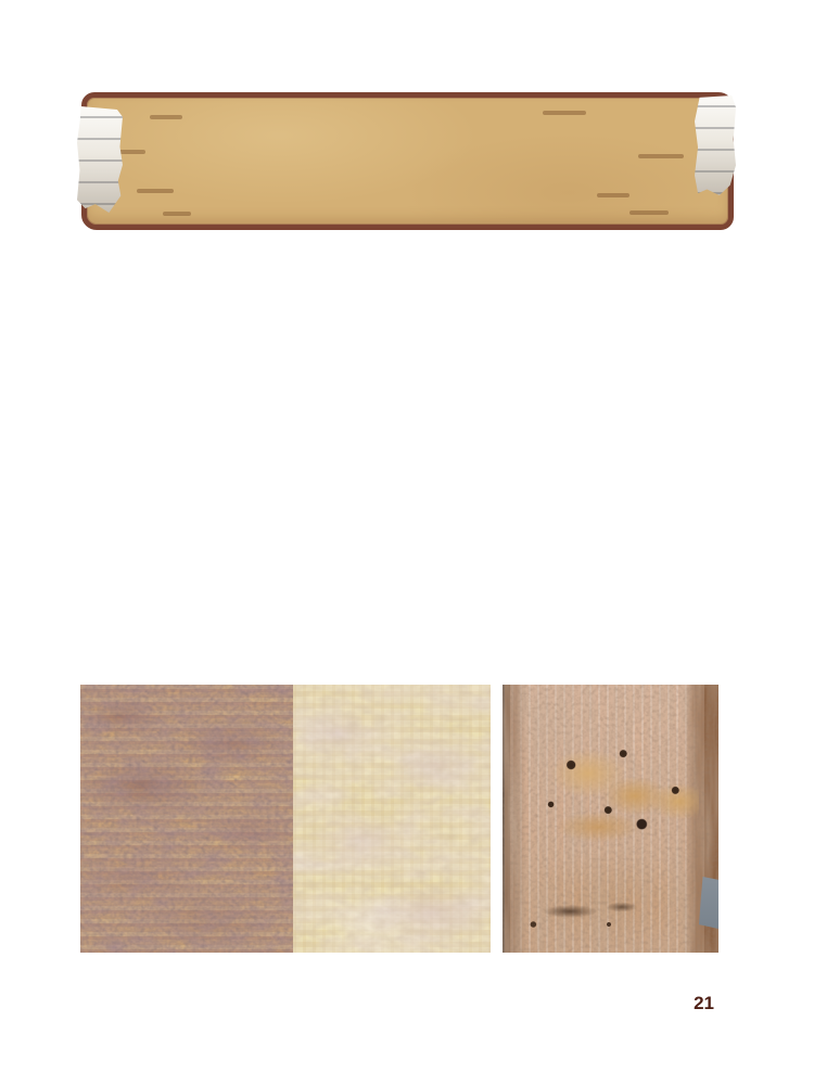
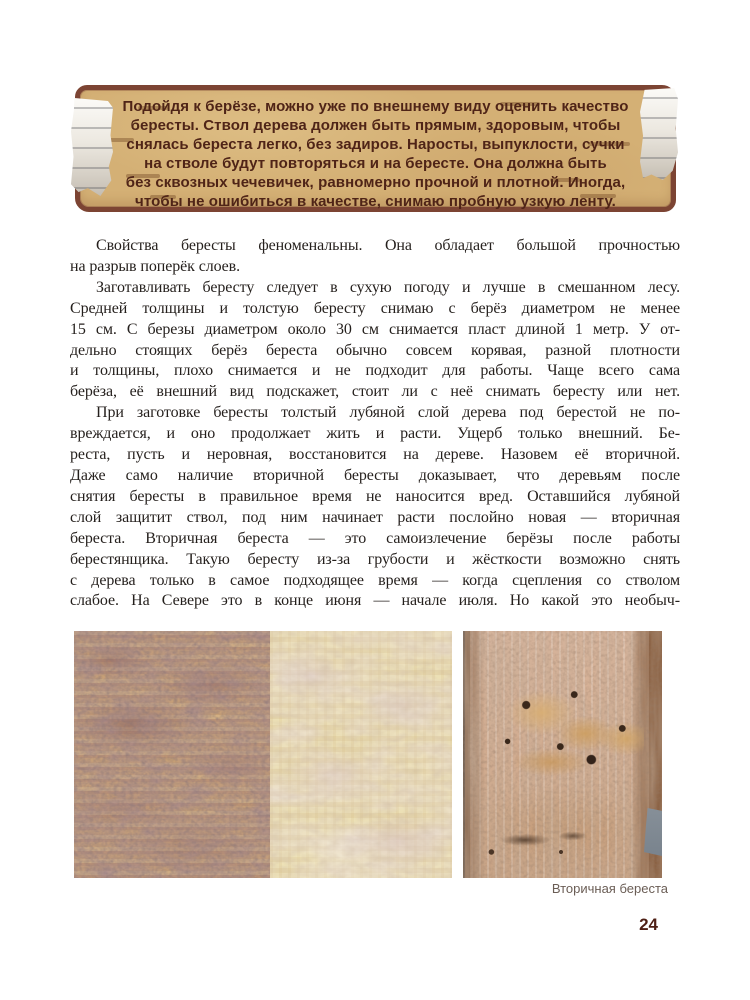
+ Подойдя к берёзе, можно уже по внешнему виду оценить качество
+ бересты. Ствол дерева должен быть прямым, здоровым, чтобы
+ снялась береста легко, без задиров. Наросты, выпуклости, сучки
+ на стволе будут повторяться и на бересте. Она должна быть
+ без сквозных чечевичек, равномерно прочной и плотной. Иногда,
+ чтобы не ошибиться в качестве, снимаю пробную узкую ленту.
+ Свойства бересты феноменальны. Она обладает большой прочностью
+ на разрыв поперёк слоев.
+ Заготавливать бересту следует в сухую погоду и лучше в смешанном лесу.
+ Средней толщины и толстую бересту снимаю с берёз диаметром не менее
+ 15 см. С березы диаметром около 30 см снимается пласт длиной 1 метр. У от-
+ дельно стоящих берёз береста обычно совсем корявая, разной плотности
+ и толщины, плохо снимается и не подходит для работы. Чаще всего сама
+ берёза, её внешний вид подскажет, стоит ли с неё снимать бересту или нет.
+ При заготовке бересты толстый лубяной слой дерева под берестой не по-
+ вреждается, и оно продолжает жить и расти. Ущерб только внешний. Бе-
+ реста, пусть и неровная, восстановится на дереве. Назовем её вторичной.
+ Даже само наличие вторичной бересты доказывает, что деревьям после
+ снятия бересты в правильное время не наносится вред. Оставшийся лубяной
+ слой защитит ствол, под ним начинает расти послойно новая — вторичная
+ береста. Вторичная береста — это самоизлечение берёзы после работы
+ берестянщика. Такую бересту из-за грубости и жёсткости возможно снять
+ с дерева только в самое подходящее время — когда сцепления со стволом
+ слабое. На Севере это в конце июня — начале июля. Но какой это необыч-
+ Вторичная береста
- 21
+ 24
